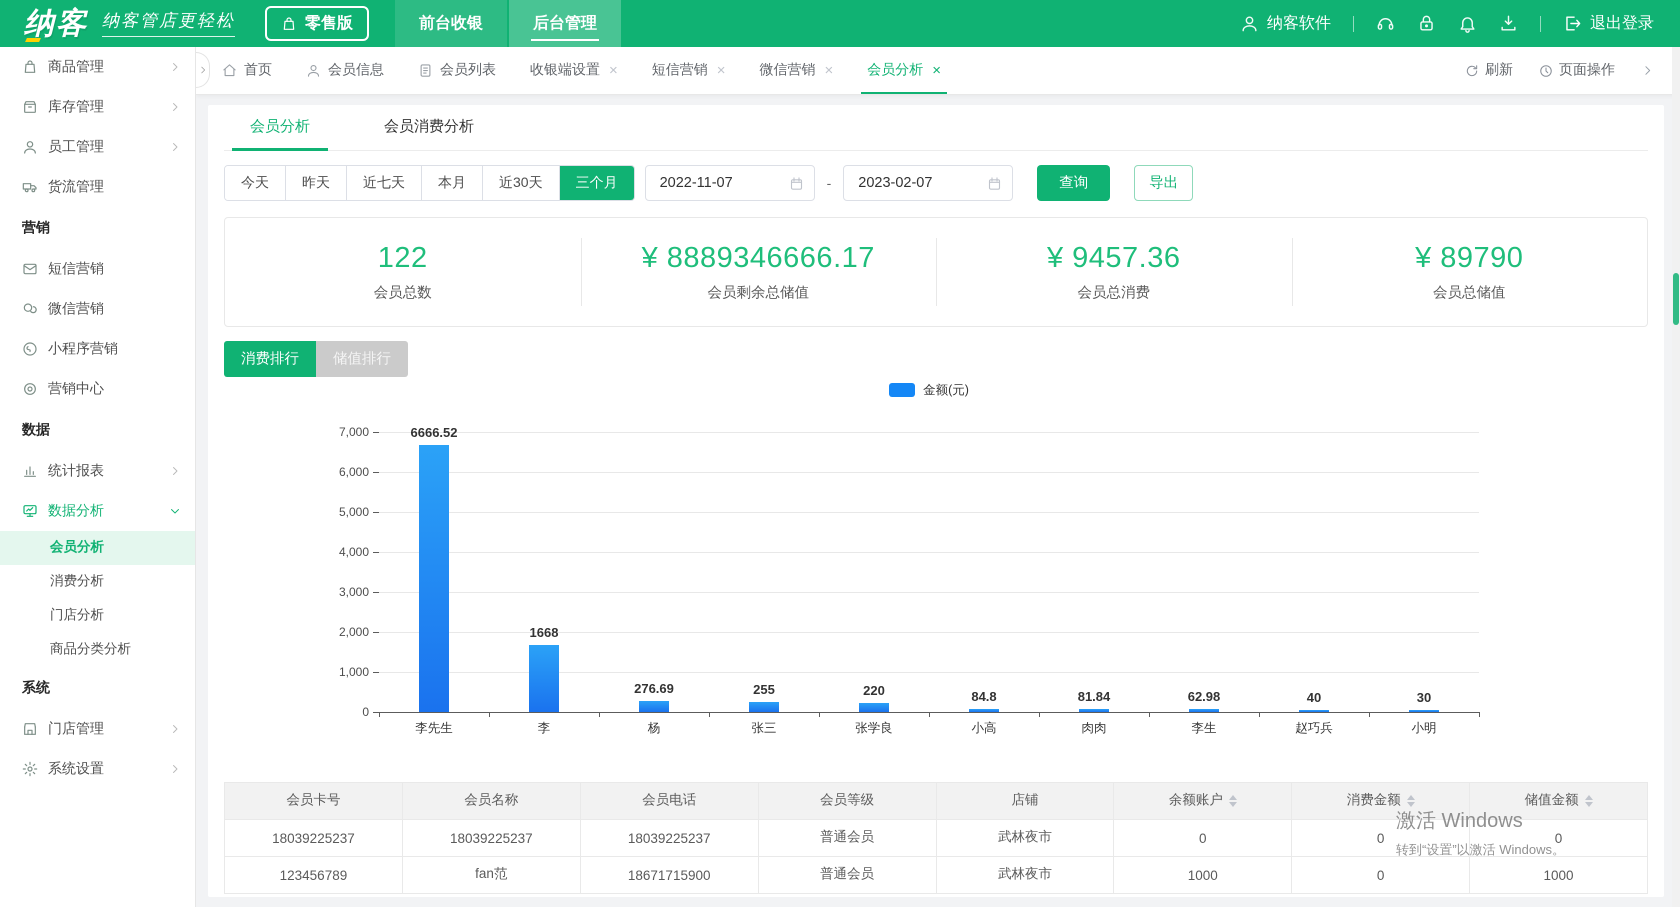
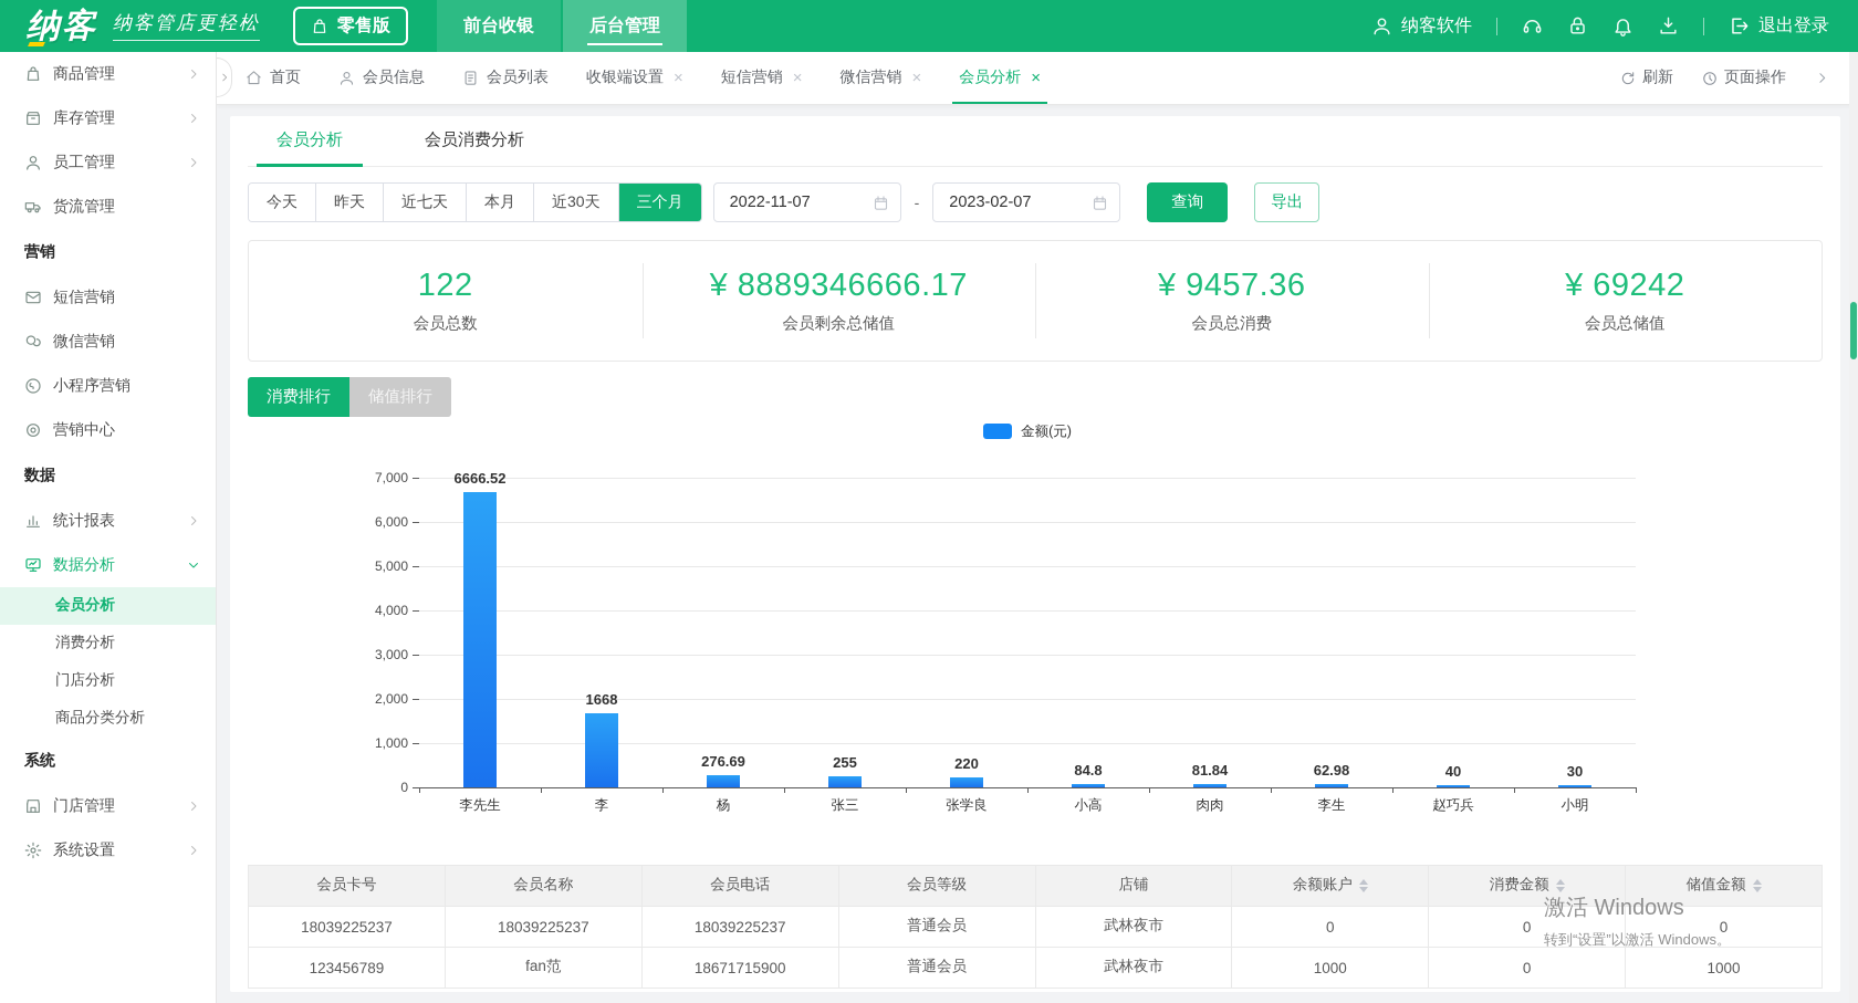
  纳客
  纳客管店更轻松
  零售版
  前台收银
  后台管理
  纳客软件
  退出登录
  商品管理
  库存管理
  员工管理
  货流管理
  营销
  短信营销
  微信营销
  小程序营销
  营销中心
  数据
  统计报表
  数据分析
  会员分析
  消费分析
  门店分析
  商品分类分析
  系统
  门店管理
  系统设置
  首页
  会员信息
  会员列表
  收银端设置
  ×
  短信营销
  ×
  微信营销
  ×
  会员分析
  ×
  刷新
  页面操作
  会员分析
  会员消费分析
  今天
  昨天
  近七天
  本月
  近30天
  三个月
  2022-11-07
  -
  2023-02-07
  查询
  导出
  122
  会员总数
  ¥ 8889346666.17
  会员剩余总储值
  ¥ 9457.36
  会员总消费
- ¥ 89790
+ ¥ 69242
  会员总储值
  消费排行
  储值排行
  金额(元)
  0
  1,000
  2,000
  3,000
  4,000
  5,000
  6,000
  7,000
  6666.52
  李先生
  1668
  李
  276.69
  杨
  255
  张三
  220
  张学良
  84.8
  小高
  81.84
  肉肉
  62.98
  李生
  40
  赵巧兵
  30
  小明
  会员卡号	会员名称	会员电话	会员等级	店铺	余额账户	消费金额	储值金额
  18039225237	18039225237	18039225237	普通会员	武林夜市	0	0	0
  123456789	fan范	18671715900	普通会员	武林夜市	1000	0	1000
  激活 Windows
  转到“设置”以激活 Windows。
